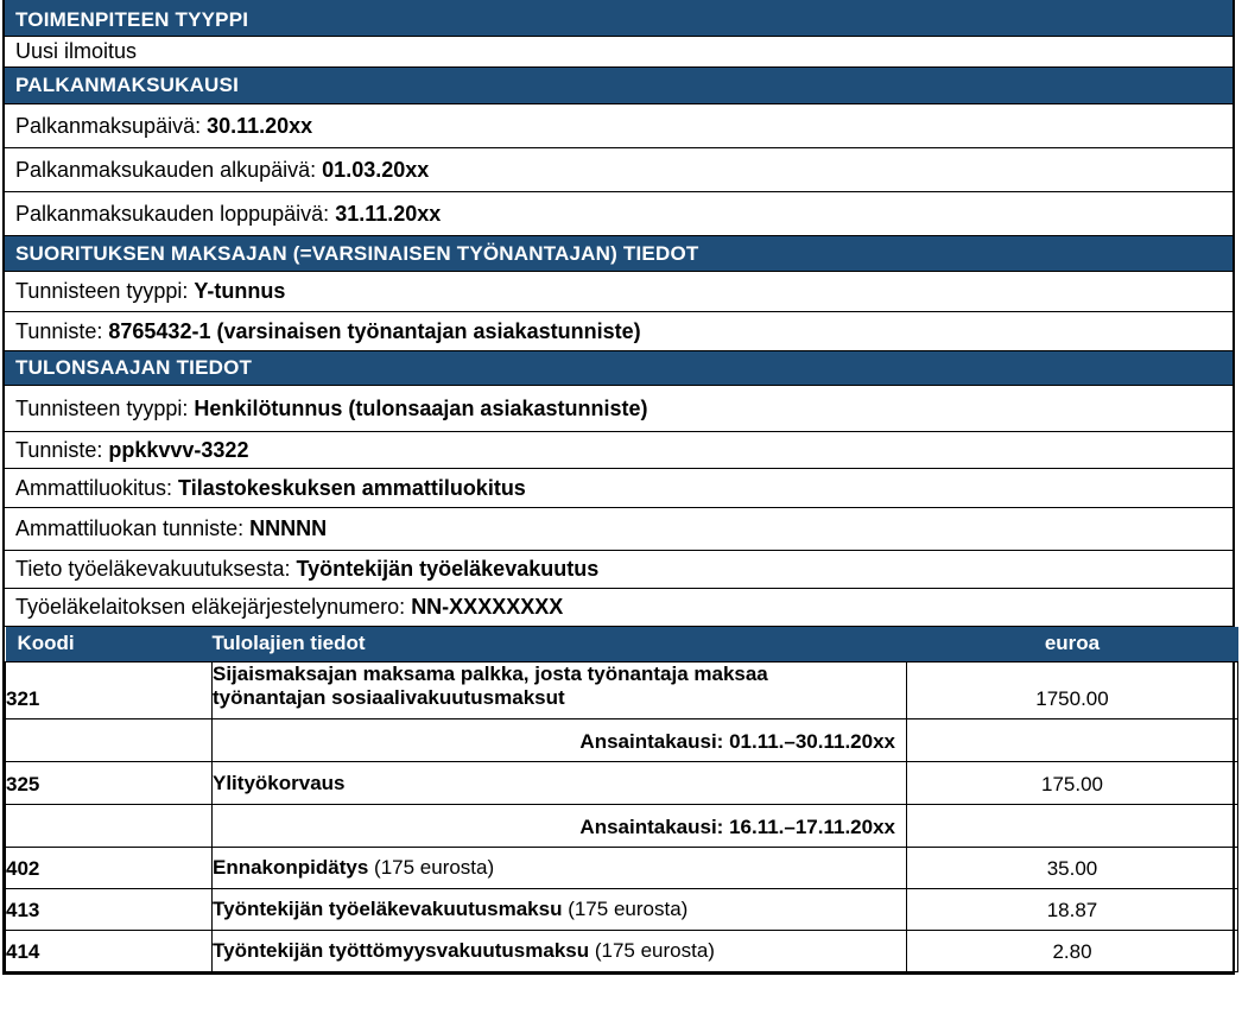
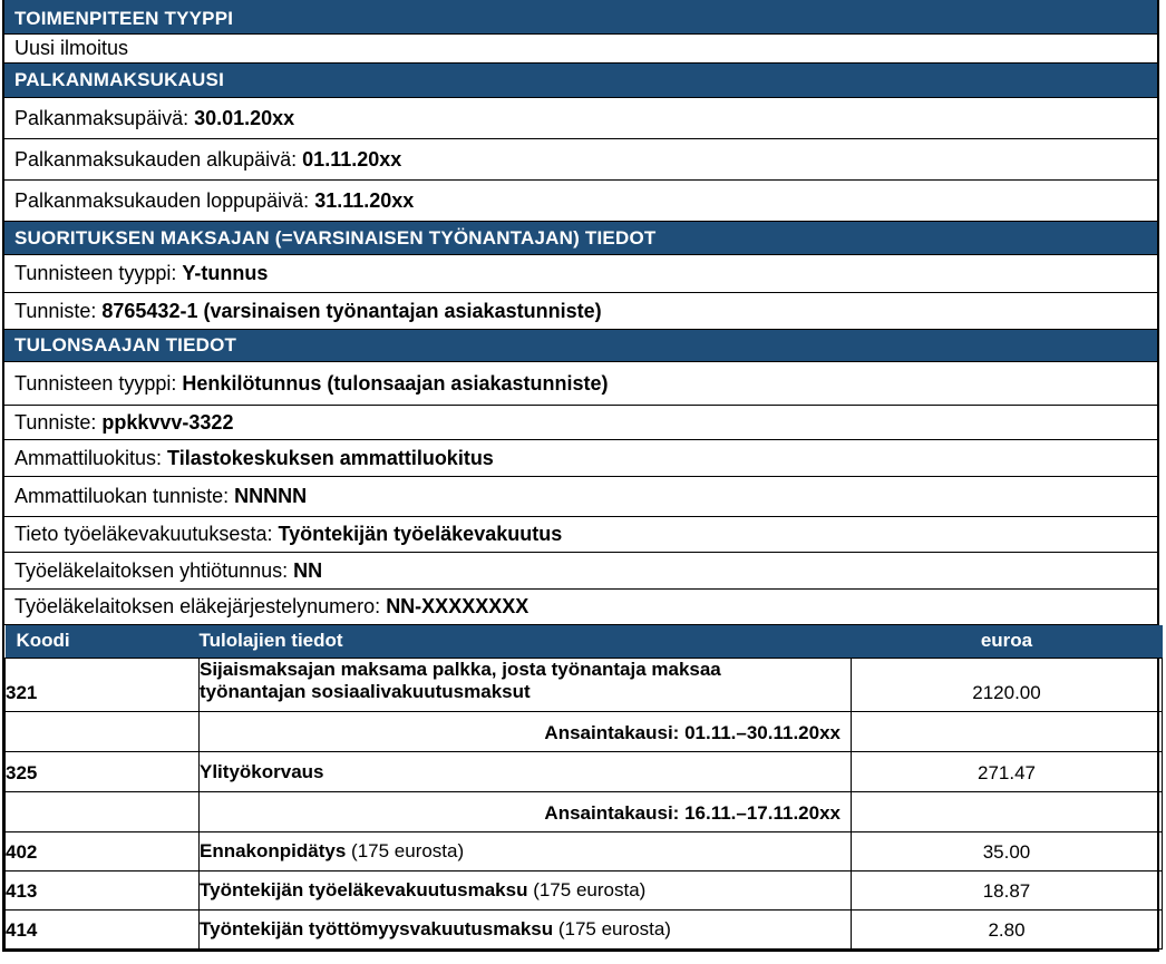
  TOIMENPITEEN TYYPPI
  Uusi ilmoitus
  PALKANMAKSUKAUSI
- Palkanmaksupäivä: 30.11.20xx
+ Palkanmaksupäivä: 30.01.20xx
- Palkanmaksukauden alkupäivä: 01.03.20xx
+ Palkanmaksukauden alkupäivä: 01.11.20xx
  Palkanmaksukauden loppupäivä: 31.11.20xx
  SUORITUKSEN MAKSAJAN (=VARSINAISEN TYÖNANTAJAN) TIEDOT
  Tunnisteen tyyppi: Y-tunnus
  Tunniste: 8765432-1 (varsinaisen työnantajan asiakastunniste)
  TULONSAAJAN TIEDOT
  Tunnisteen tyyppi: Henkilötunnus (tulonsaajan asiakastunniste)
  Tunniste: ppkkvvv-3322
  Ammattiluokitus: Tilastokeskuksen ammattiluokitus
  Ammattiluokan tunniste: NNNNN
  Tieto työeläkevakuutuksesta: Työntekijän työeläkevakuutus
+ Työeläkelaitoksen yhtiötunnus: NN
  Työeläkelaitoksen eläkejärjestelynumero: NN-XXXXXXXX
  Koodi	Tulolajien tiedot	euroa
- 321	Sijaismaksajan maksama palkka, josta työnantaja maksaa työnantajan sosiaalivakuutusmaksut	1750.00
+ 321	Sijaismaksajan maksama palkka, josta työnantaja maksaa työnantajan sosiaalivakuutusmaksut	2120.00
  	Ansaintakausi: 01.11.–30.11.20xx
- 325	Ylityökorvaus	175.00
+ 325	Ylityökorvaus	271.47
  	Ansaintakausi: 16.11.–17.11.20xx
  402	Ennakonpidätys (175 eurosta)	35.00
  413	Työntekijän työeläkevakuutusmaksu (175 eurosta)	18.87
  414	Työntekijän työttömyysvakuutusmaksu (175 eurosta)	2.80
